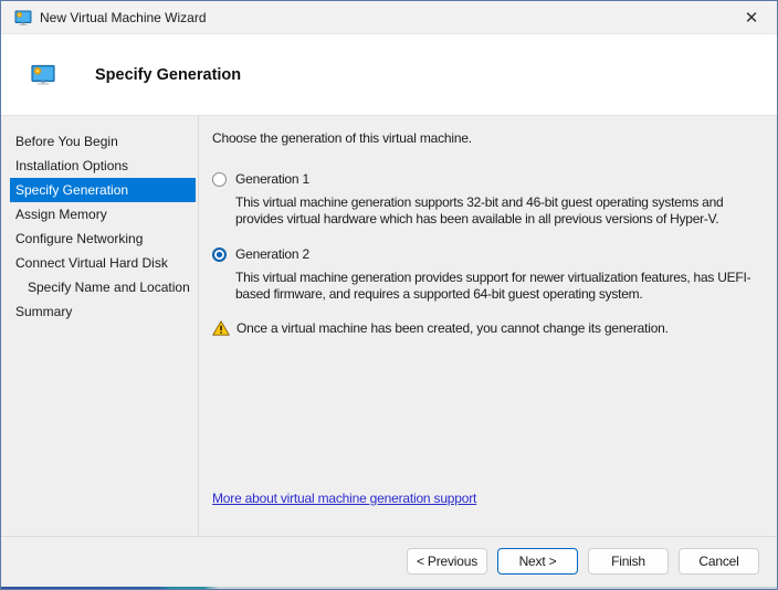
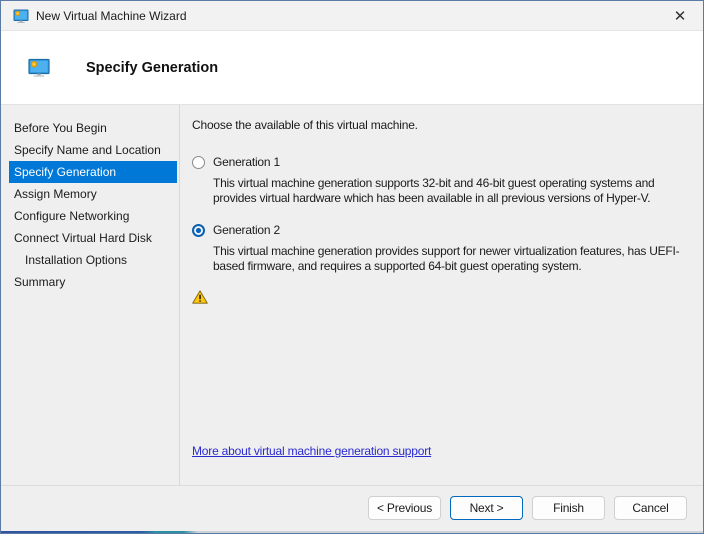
  New Virtual Machine Wizard
  ✕
  Specify Generation
  Before You Begin
- Installation Options
+ Specify Name and Location
  Specify Generation
  Assign Memory
  Configure Networking
  Connect Virtual Hard Disk
- Specify Name and Location
+ Installation Options
  Summary
- Choose the generation of this virtual machine.
+ Choose the available of this virtual machine.
  Generation 1
  This virtual machine generation supports 32-bit and 46-bit guest operating systems and provides virtual hardware which has been available in all previous versions of Hyper-V.
  Generation 2
  This virtual machine generation provides support for newer virtualization features, has UEFI-based firmware, and requires a supported 64-bit guest operating system.
- Once a virtual machine has been created, you cannot change its generation.
  More about virtual machine generation support
  < Previous
  Next >
  Finish
  Cancel
